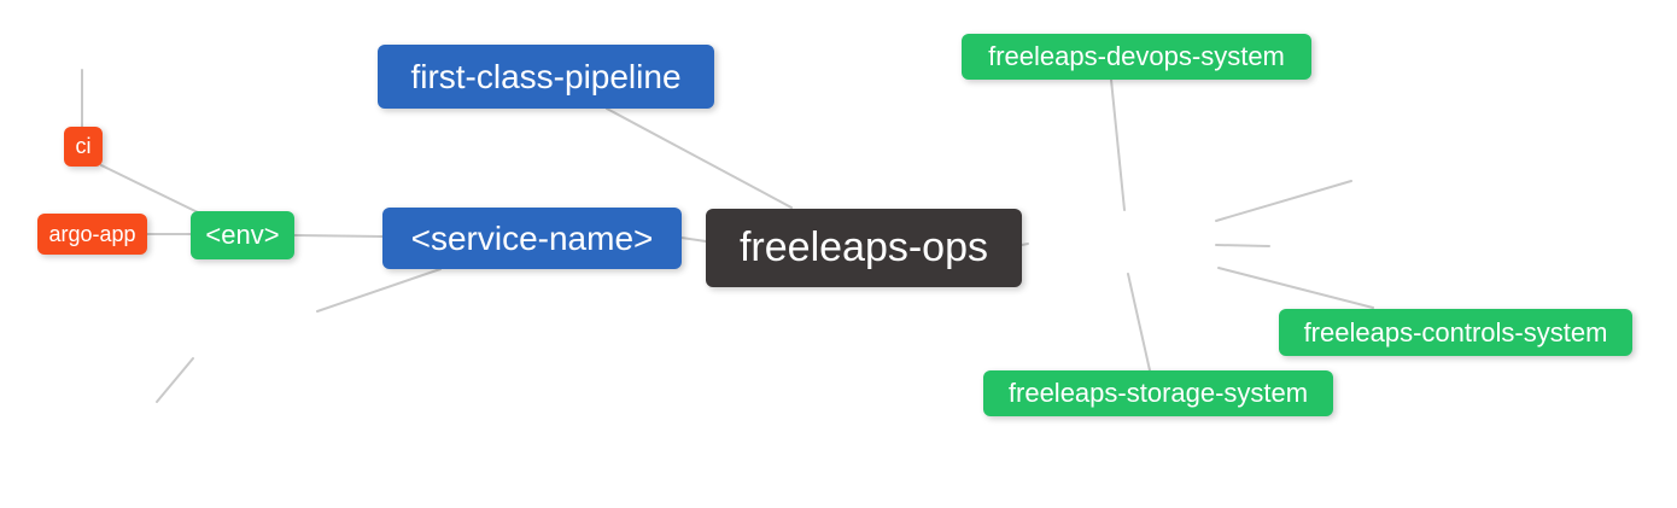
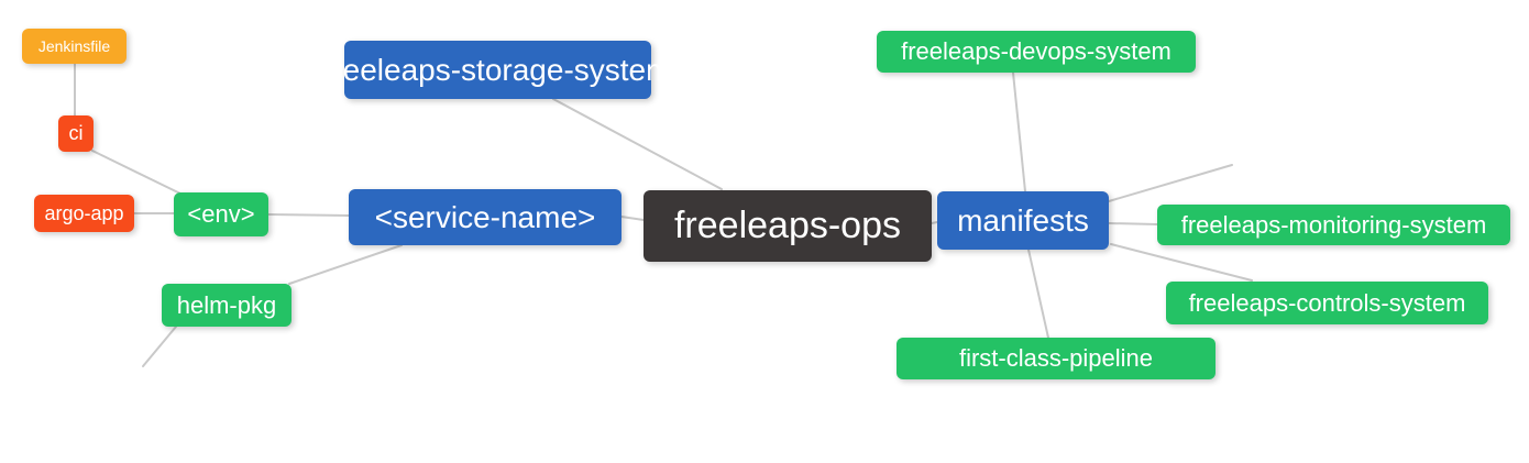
+ Jenkinsfile
  ci
  argo-app
  <env>
- first-class-pipeline
+ freeleaps-storage-system
  <service-name>
+ helm-pkg
  freeleaps-ops
+ manifests
  freeleaps-devops-system
+ freeleaps-monitoring-system
  freeleaps-controls-system
- freeleaps-storage-system
+ first-class-pipeline
